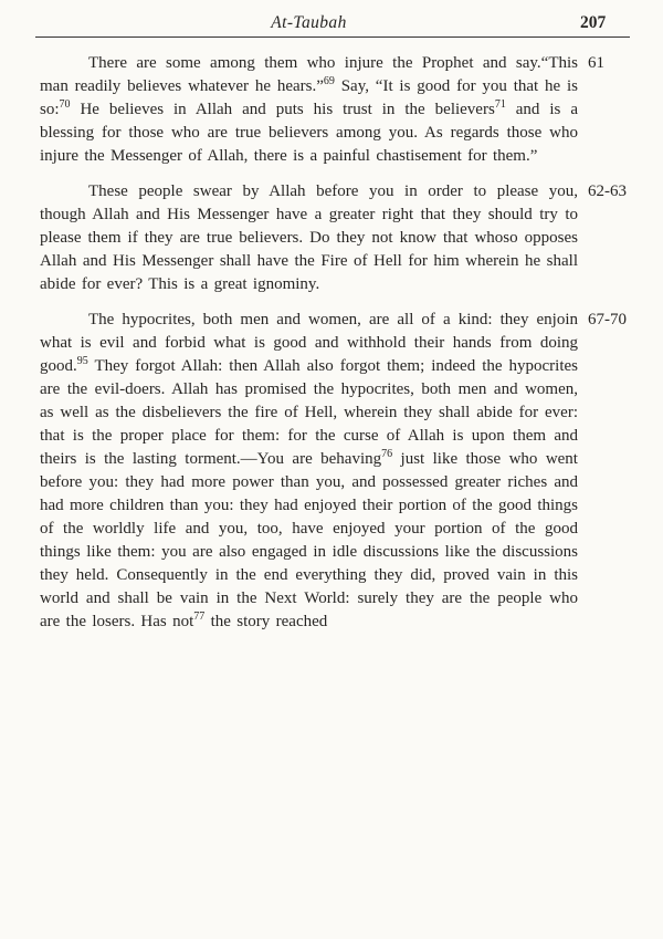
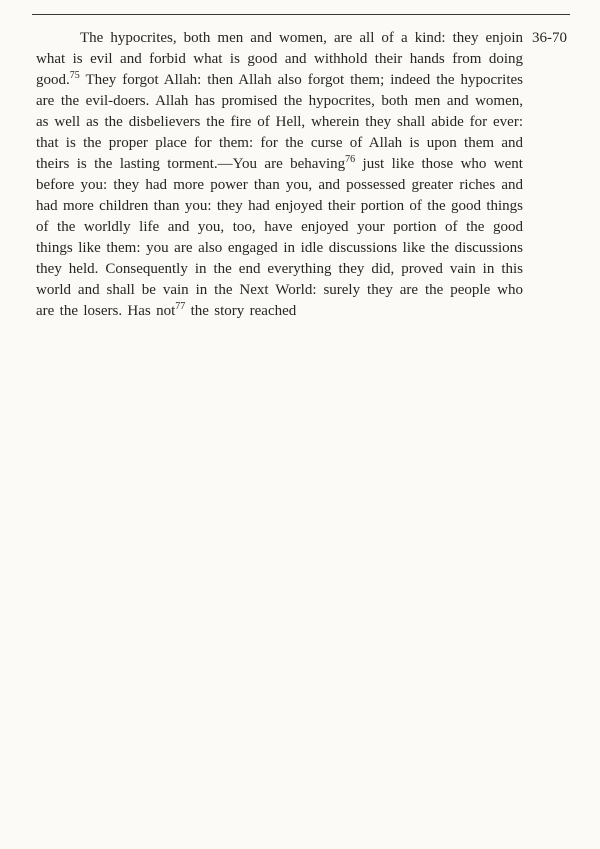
- At-Taubah
- 207
- There are some among them who injure the Prophet and say.“This man readily believes whatever he hears.”69 Say, “It is good for you that he is so:70 He believes in Allah and puts his trust in the believers71 and is a blessing for those who are true believers among you. As regards those who injure the Messenger of Allah, there is a painful chastisement for them.”
- 61
- These people swear by Allah before you in order to please you, though Allah and His Messenger have a greater right that they should try to please them if they are true believers. Do they not know that whoso opposes Allah and His Messenger shall have the Fire of Hell for him wherein he shall abide for ever? This is a great ignominy.
- 62-63
- The hypocrites, both men and women, are all of a kind: they enjoin what is evil and forbid what is good and withhold their hands from doing good.95 They forgot Allah: then Allah also forgot them; indeed the hypocrites are the evil-doers. Allah has promised the hypocrites, both men and women, as well as the disbelievers the fire of Hell, wherein they shall abide for ever: that is the proper place for them: for the curse of Allah is upon them and theirs is the lasting torment.—You are behaving76 just like those who went before you: they had more power than you, and possessed greater riches and had more children than you: they had enjoyed their portion of the good things of the worldly life and you, too, have enjoyed your portion of the good things like them: you are also engaged in idle discussions like the discussions they held. Consequently in the end everything they did, proved vain in this world and shall be vain in the Next World: surely they are the people who are the losers. Has not77 the story reached
+ The hypocrites, both men and women, are all of a kind: they enjoin what is evil and forbid what is good and withhold their hands from doing good.75 They forgot Allah: then Allah also forgot them; indeed the hypocrites are the evil-doers. Allah has promised the hypocrites, both men and women, as well as the disbelievers the fire of Hell, wherein they shall abide for ever: that is the proper place for them: for the curse of Allah is upon them and theirs is the lasting torment.—You are behaving76 just like those who went before you: they had more power than you, and possessed greater riches and had more children than you: they had enjoyed their portion of the good things of the worldly life and you, too, have enjoyed your portion of the good things like them: you are also engaged in idle discussions like the discussions they held. Consequently in the end everything they did, proved vain in this world and shall be vain in the Next World: surely they are the people who are the losers. Has not77 the story reached
- 67-70
+ 36-70
